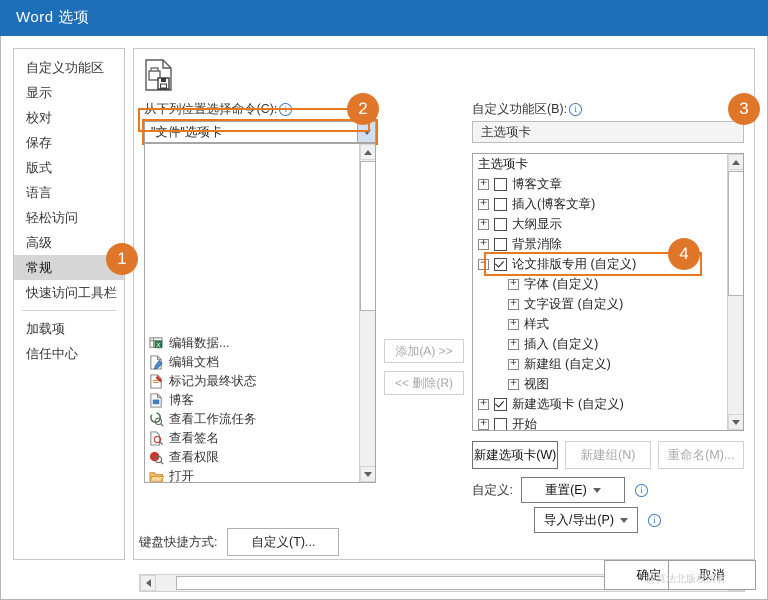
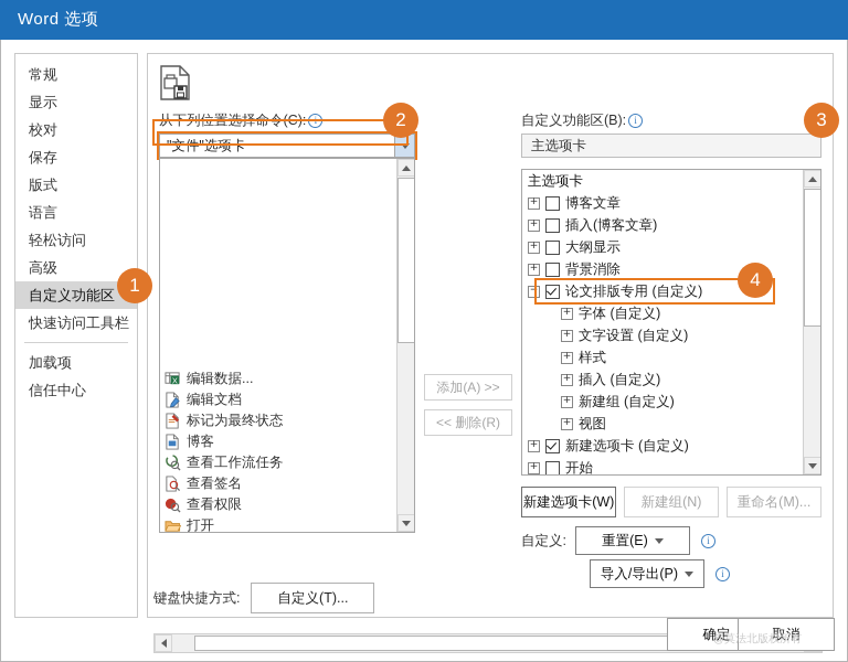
  Word 选项
- 自定义功能区
+ 常规
  显示
  校对
  保存
  版式
  语言
  轻松访问
  高级
- 常规
+ 自定义功能区
  快速访问工具栏
  加载项
  信任中心
  从下列位置选择命令(C): i
  "文件"选项卡
  X
  编辑数据...
  编辑文档
  标记为最终状态
  博客
  查看工作流任务
  查看签名
  查看权限
  打开
  添加(A) >>
  << 删除(R)
  自定义功能区(B): i
  主选项卡
  主选项卡
  +
  博客文章
  +
  插入(博客文章)
  +
  大纲显示
  +
  背景消除
  −
  论文排版专用 (自定义)
  +
  字体 (自定义)
  +
  文字设置 (自定义)
  +
  样式
  +
  插入 (自定义)
  +
  新建组 (自定义)
  +
  视图
  +
  新建选项卡 (自定义)
  +
  开始
  新建选项卡(W)
  新建组(N)
  重命名(M)...
  自定义:
  重置(E)
  i
  导入/导出(P)
  i
  键盘快捷方式:
  自定义(T)...
  确定
  取消
  @莫法北版权所有
  1
  2
  3
  4
